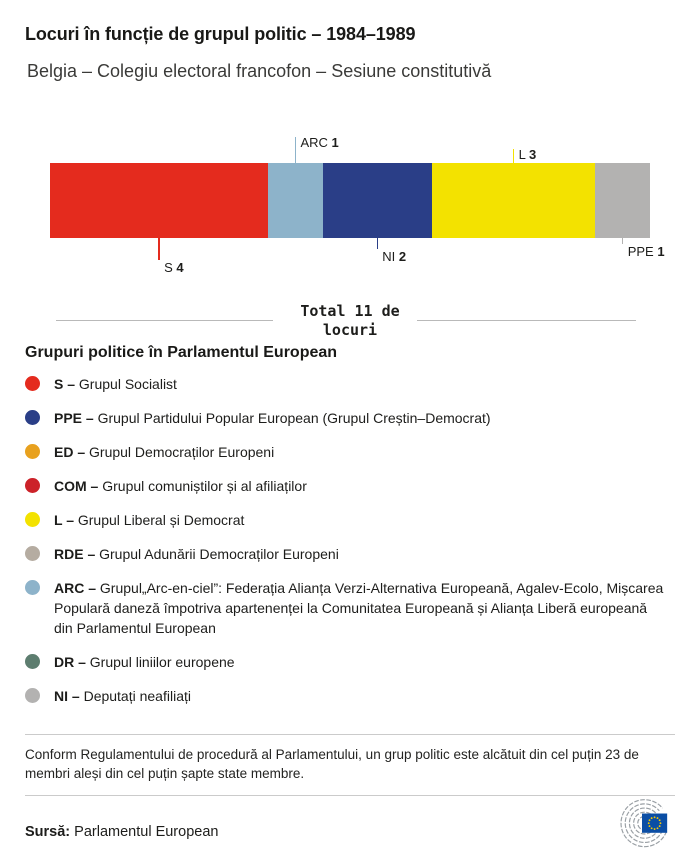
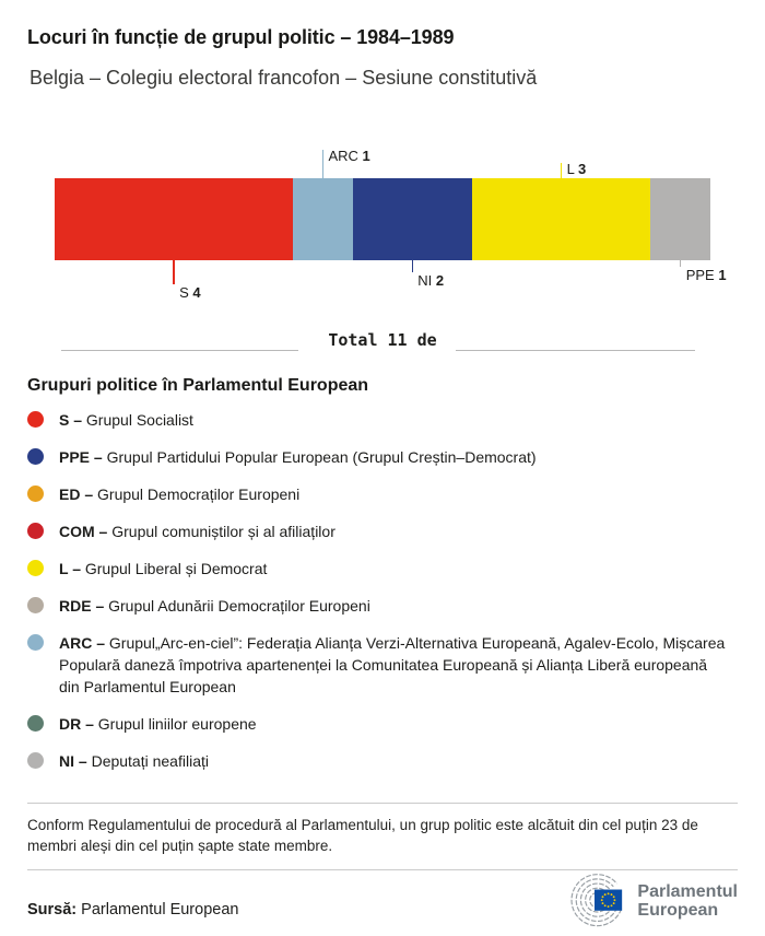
  Locuri în funcție de grupul politic – 1984–1989
  Belgia – Colegiu electoral francofon – Sesiune constitutivă
  S 4
  ARC 1
  NI 2
  L 3
  PPE 1
  Total 11 de
- locuri
  Grupuri politice în Parlamentul European
  S – Grupul Socialist
  PPE – Grupul Partidului Popular European (Grupul Creștin–Democrat)
  ED – Grupul Democraților Europeni
  COM – Grupul comuniștilor și al afiliaților
  L – Grupul Liberal și Democrat
  RDE – Grupul Adunării Democraților Europeni
  ARC – Grupul„Arc-en-ciel”: Federația Alianța Verzi-Alternativa Europeană, Agalev-Ecolo, Mișcarea Populară daneză împotriva apartenenței la Comunitatea Europeană și Alianța Liberă europeană din Parlamentul European
  DR – Grupul liniilor europene
  NI – Deputați neafiliați
  Conform Regulamentului de procedură al Parlamentului, un grup politic este alcătuit din cel puțin 23 de membri aleși din cel puțin șapte state membre.
  Sursă: Parlamentul European
+ Parlamentul
+ European
